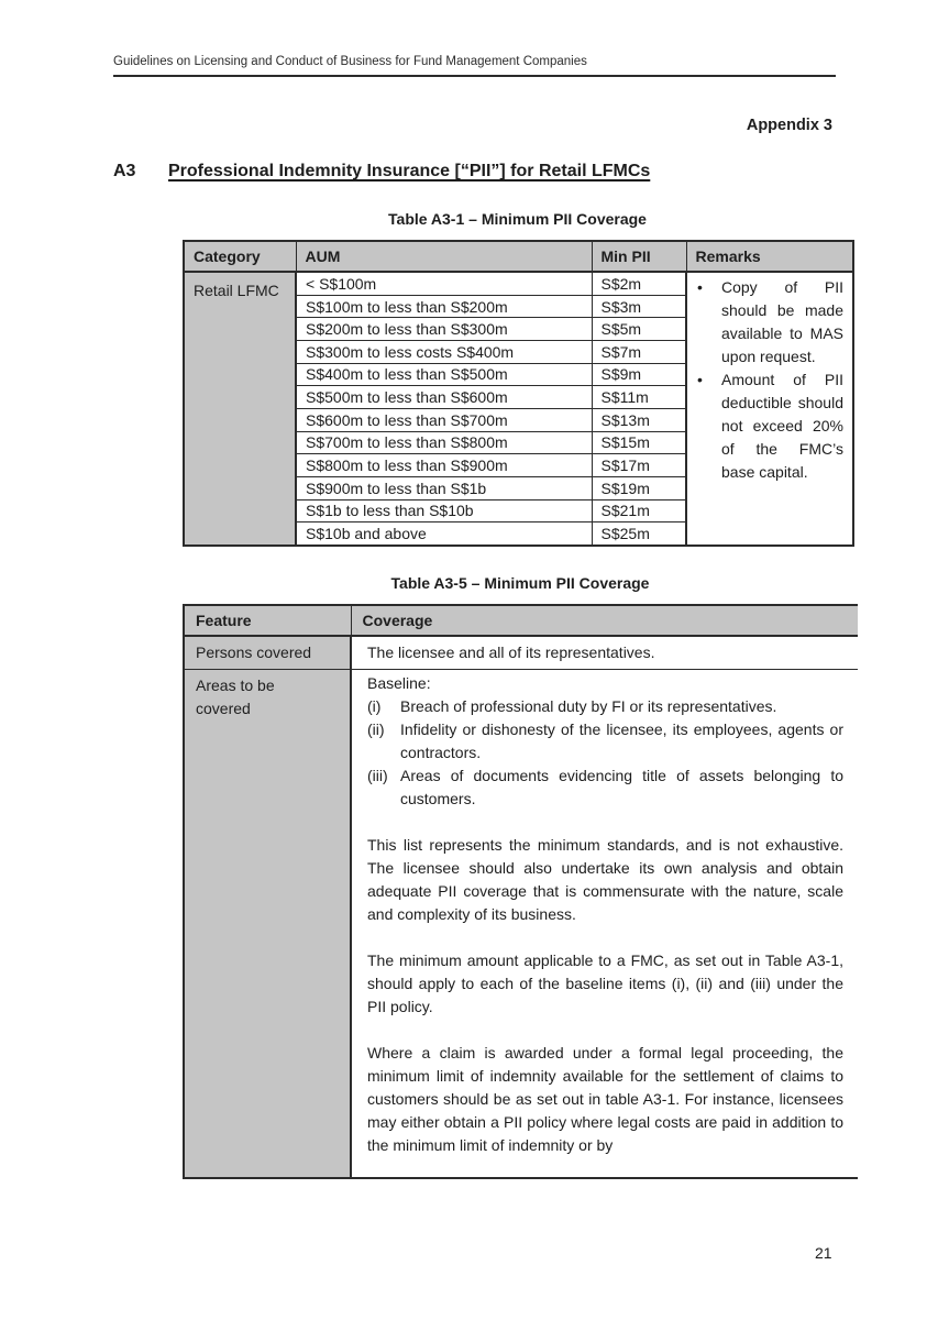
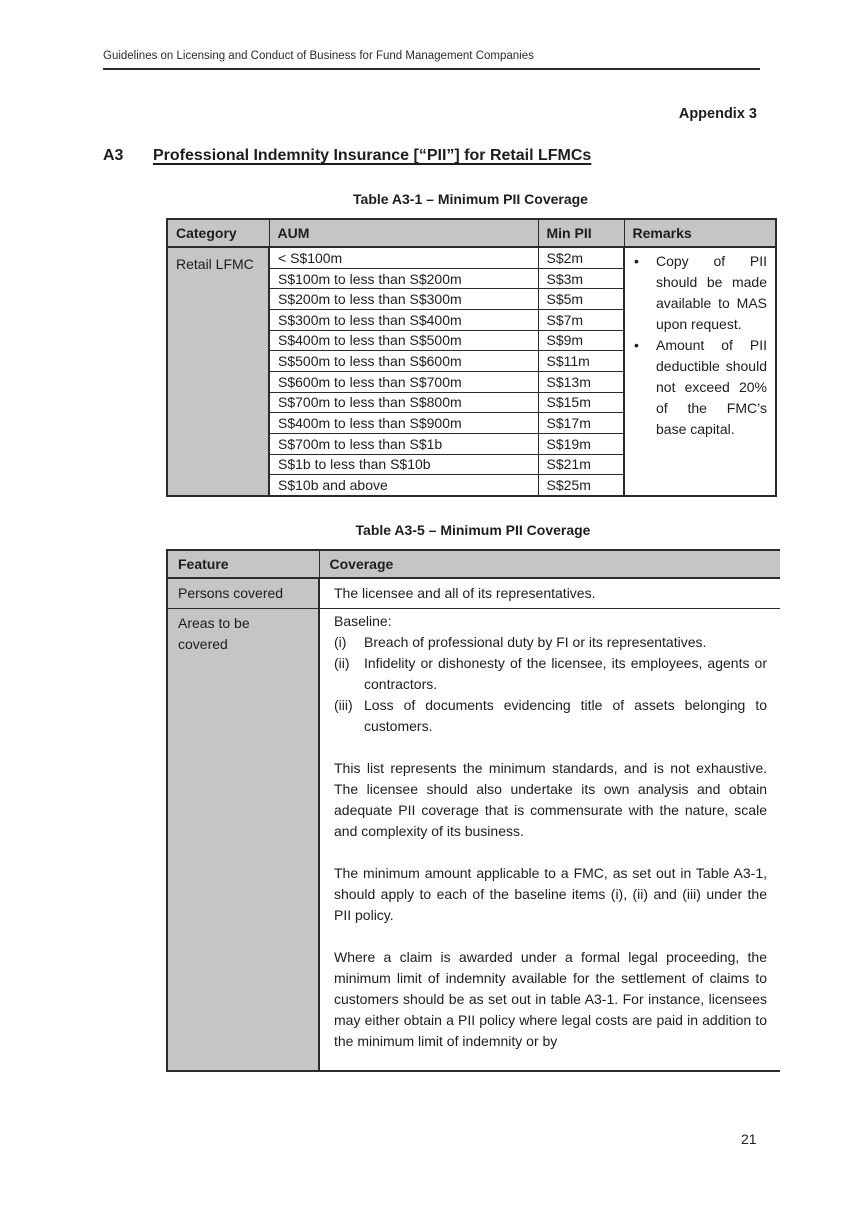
  Guidelines on Licensing and Conduct of Business for Fund Management Companies
  Appendix 3
  A3
  Professional Indemnity Insurance [“PII”] for Retail LFMCs
  Table A3-1 – Minimum PII Coverage
  Category	AUM	Min PII	Remarks
  Retail LFMC	< S$100m	S$2m	• Copy of PII should be made available to MAS upon request. • Amount of PII deductible should not exceed 20% of the FMC’s base capital.
  S$100m to less than S$200m	S$3m
  S$200m to less than S$300m	S$5m
- S$300m to less costs S$400m	S$7m
+ S$300m to less than S$400m	S$7m
  S$400m to less than S$500m	S$9m
  S$500m to less than S$600m	S$11m
  S$600m to less than S$700m	S$13m
  S$700m to less than S$800m	S$15m
- S$800m to less than S$900m	S$17m
+ S$400m to less than S$900m	S$17m
- S$900m to less than S$1b	S$19m
+ S$700m to less than S$1b	S$19m
  S$1b to less than S$10b	S$21m
  S$10b and above	S$25m
  Table A3-5 – Minimum PII Coverage
  Feature	Coverage
  Persons covered	The licensee and all of its representatives.
- Areas to be covered	Baseline: (i) Breach of professional duty by FI or its representatives. (ii) Infidelity or dishonesty of the licensee, its employees, agents or contractors. (iii) Areas of documents evidencing title of assets belonging to customers. This list represents the minimum standards, and is not exhaustive. The licensee should also undertake its own analysis and obtain adequate PII coverage that is commensurate with the nature, scale and complexity of its business. The minimum amount applicable to a FMC, as set out in Table A3-1, should apply to each of the baseline items (i), (ii) and (iii) under the PII policy. Where a claim is awarded under a formal legal proceeding, the minimum limit of indemnity available for the settlement of claims to customers should be as set out in table A3-1. For instance, licensees may either obtain a PII policy where legal costs are paid in addition to the minimum limit of indemnity or by
+ Areas to be covered	Baseline: (i) Breach of professional duty by FI or its representatives. (ii) Infidelity or dishonesty of the licensee, its employees, agents or contractors. (iii) Loss of documents evidencing title of assets belonging to customers. This list represents the minimum standards, and is not exhaustive. The licensee should also undertake its own analysis and obtain adequate PII coverage that is commensurate with the nature, scale and complexity of its business. The minimum amount applicable to a FMC, as set out in Table A3-1, should apply to each of the baseline items (i), (ii) and (iii) under the PII policy. Where a claim is awarded under a formal legal proceeding, the minimum limit of indemnity available for the settlement of claims to customers should be as set out in table A3-1. For instance, licensees may either obtain a PII policy where legal costs are paid in addition to the minimum limit of indemnity or by
  21
